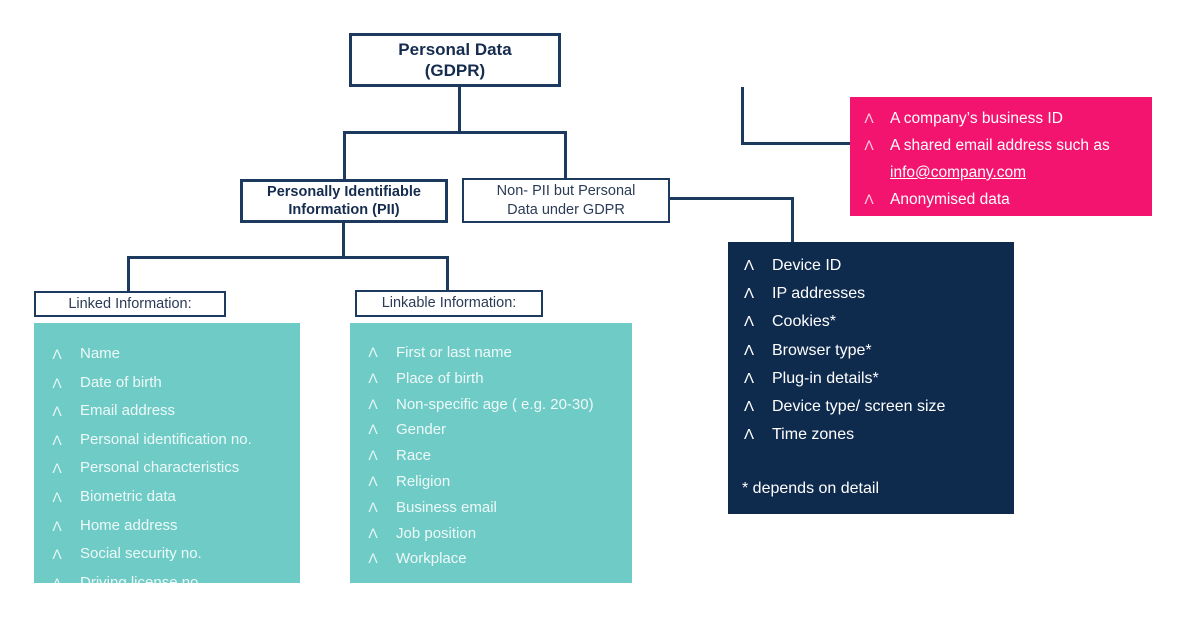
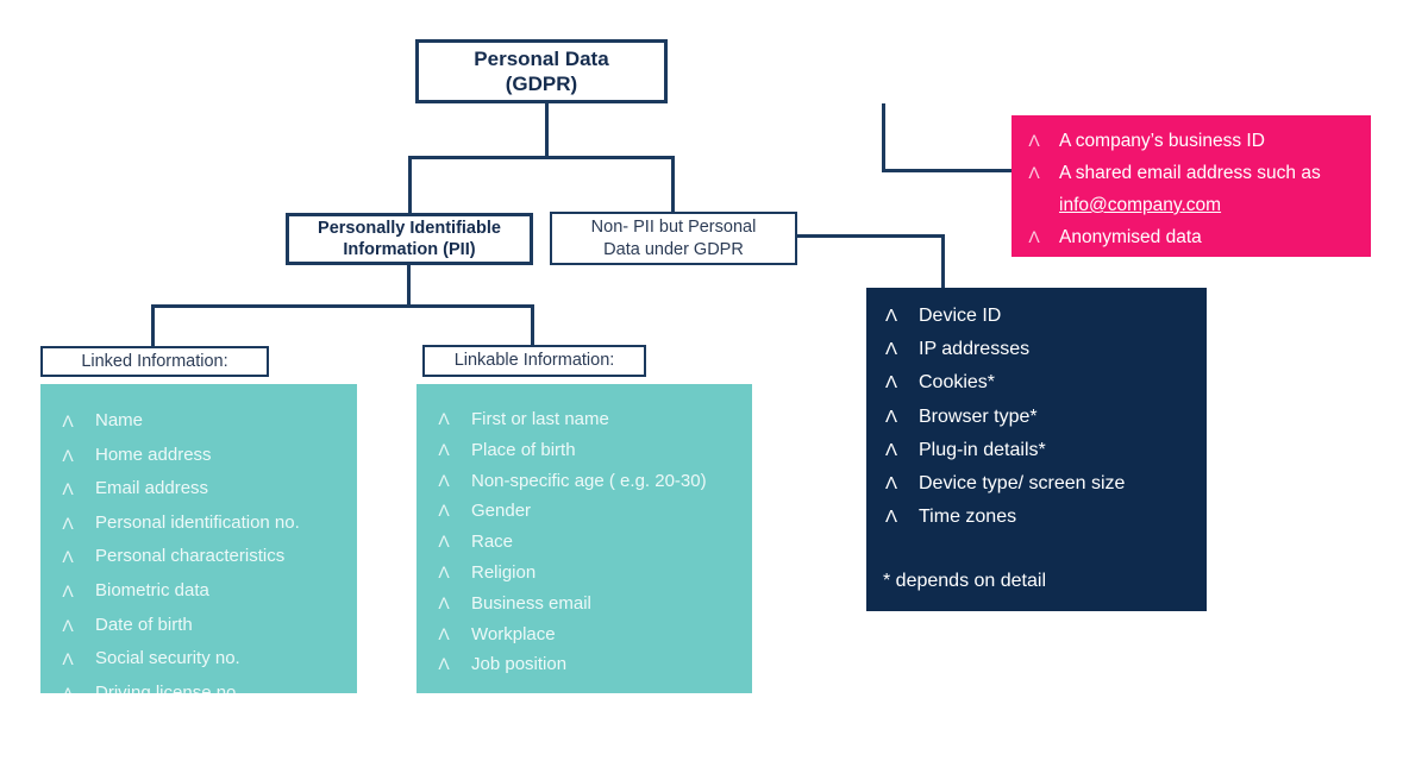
  Personal Data
  (GDPR)
  Personally Identifiable
  Information (PII)
  Non- PII but Personal
  Data under GDPR
  Linked Information:
  Linkable Information:
  Λ
  Name
  Λ
- Date of birth
+ Home address
  Λ
  Email address
  Λ
  Personal identification no.
  Λ
  Personal characteristics
  Λ
  Biometric data
  Λ
- Home address
+ Date of birth
  Λ
  Social security no.
  Λ
  Driving license no.
  Λ
  First or last name
  Λ
  Place of birth
  Λ
  Non-specific age ( e.g. 20-30)
  Λ
  Gender
  Λ
  Race
  Λ
  Religion
  Λ
  Business email
  Λ
- Job position
+ Workplace
  Λ
- Workplace
+ Job position
  Λ
  Device ID
  Λ
  IP addresses
  Λ
  Cookies*
  Λ
  Browser type*
  Λ
  Plug-in details*
  Λ
  Device type/ screen size
  Λ
  Time zones
  * depends on detail
  Λ
  A company’s business ID
  Λ
  A shared email address such as
  info@company.com
  Λ
  Anonymised data
